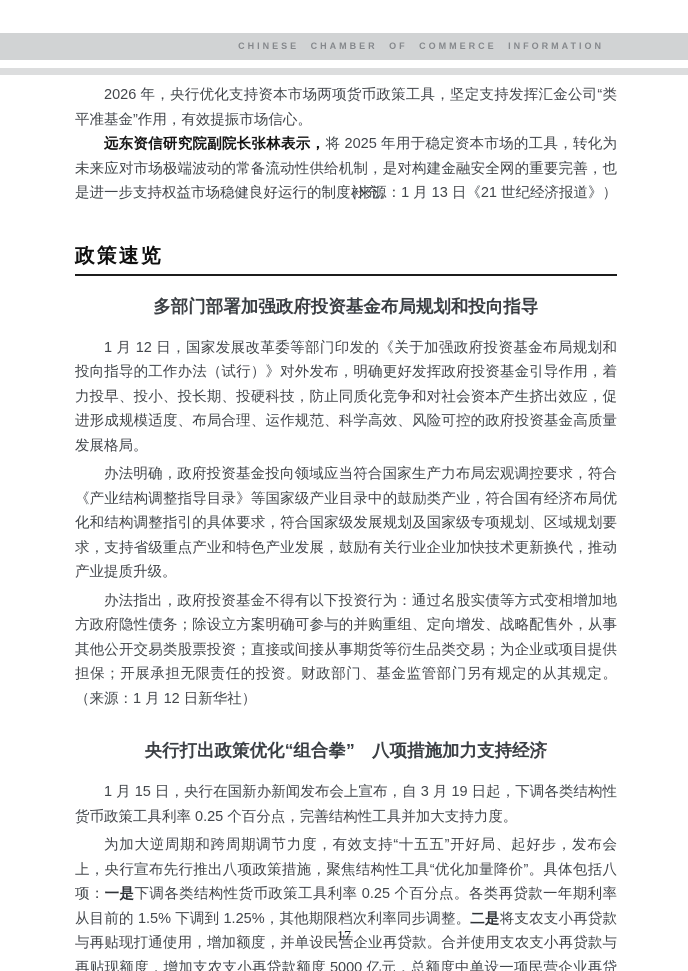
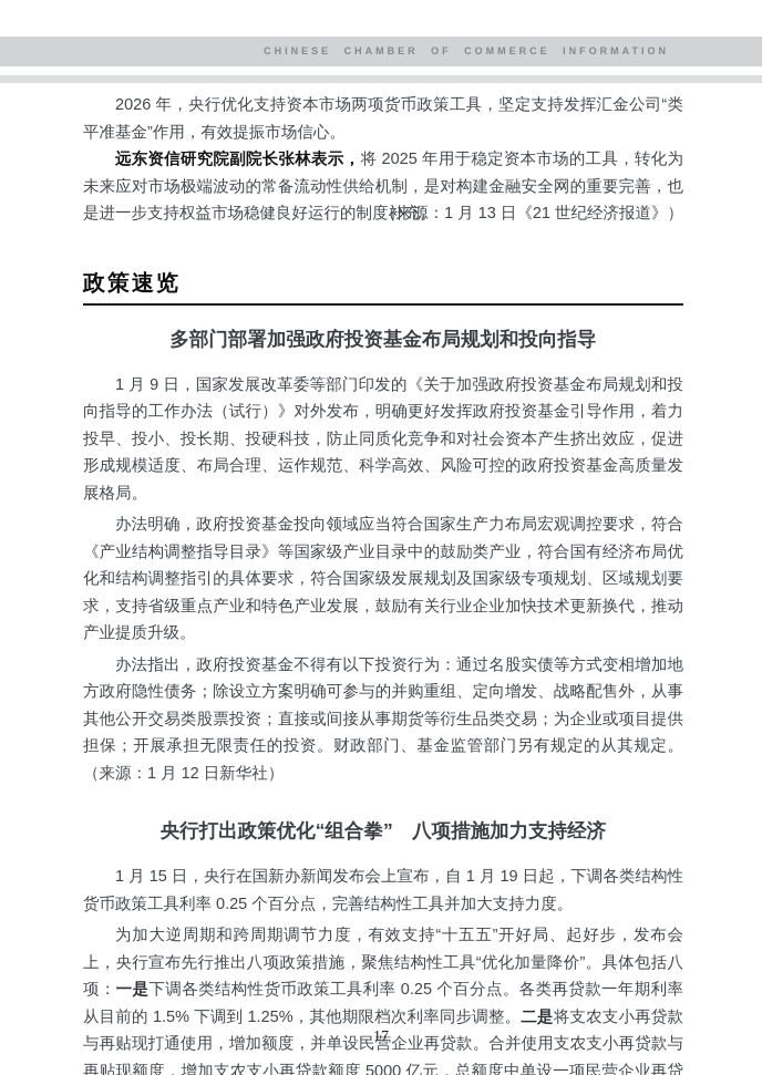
  CHINESE CHAMBER OF COMMERCE INFORMATION
  2026 年，央行优化支持资本市场两项货币政策工具，坚定支持发挥汇金公司“类平准基金”作用，有效提振市场信心。
  远东资信研究院副院长张林表示，将 2025 年用于稳定资本市场的工具，转化为未来应对市场极端波动的常备流动性供给机制，是对构建金融安全网的重要完善，也是进一步支持权益市场稳健良好运行的制度补充。
  （来源：1 月 13 日《21 世纪经济报道》）
  政策速览
  多部门部署加强政府投资基金布局规划和投向指导
- 1 月 12 日，国家发展改革委等部门印发的《关于加强政府投资基金布局规划和投向指导的工作办法（试行）》对外发布，明确更好发挥政府投资基金引导作用，着力投早、投小、投长期、投硬科技，防止同质化竞争和对社会资本产生挤出效应，促进形成规模适度、布局合理、运作规范、科学高效、风险可控的政府投资基金高质量发展格局。
+ 1 月 9 日，国家发展改革委等部门印发的《关于加强政府投资基金布局规划和投向指导的工作办法（试行）》对外发布，明确更好发挥政府投资基金引导作用，着力投早、投小、投长期、投硬科技，防止同质化竞争和对社会资本产生挤出效应，促进形成规模适度、布局合理、运作规范、科学高效、风险可控的政府投资基金高质量发展格局。
  办法明确，政府投资基金投向领域应当符合国家生产力布局宏观调控要求，符合《产业结构调整指导目录》等国家级产业目录中的鼓励类产业，符合国有经济布局优化和结构调整指引的具体要求，符合国家级发展规划及国家级专项规划、区域规划要求，支持省级重点产业和特色产业发展，鼓励有关行业企业加快技术更新换代，推动产业提质升级。
  办法指出，政府投资基金不得有以下投资行为：通过名股实债等方式变相增加地方政府隐性债务；除设立方案明确可参与的并购重组、定向增发、战略配售外，从事其他公开交易类股票投资；直接或间接从事期货等衍生品类交易；为企业或项目提供担保；开展承担无限责任的投资。财政部门、基金监管部门另有规定的从其规定。（来源：1 月 12 日新华社）
  央行打出政策优化“组合拳” 八项措施加力支持经济
- 1 月 15 日，央行在国新办新闻发布会上宣布，自 3 月 19 日起，下调各类结构性货币政策工具利率 0.25 个百分点，完善结构性工具并加大支持力度。
+ 1 月 15 日，央行在国新办新闻发布会上宣布，自 1 月 19 日起，下调各类结构性货币政策工具利率 0.25 个百分点，完善结构性工具并加大支持力度。
  为加大逆周期和跨周期调节力度，有效支持“十五五”开好局、起好步，发布会上，央行宣布先行推出八项政策措施，聚焦结构性工具“优化加量降价”。具体包括八项：一是下调各类结构性货币政策工具利率 0.25 个百分点。各类再贷款一年期利率从目前的 1.5% 下调到 1.25%，其他期限档次利率同步调整。二是将支农支小再贷款与再贴现打通使用，增加额度，并单设民营企业再贷款。合并使用支农支小再贷款与再贴现额度，增加支农支小再贷款额度 5000 亿元，总额度中单设一项民营企业再贷
  17
